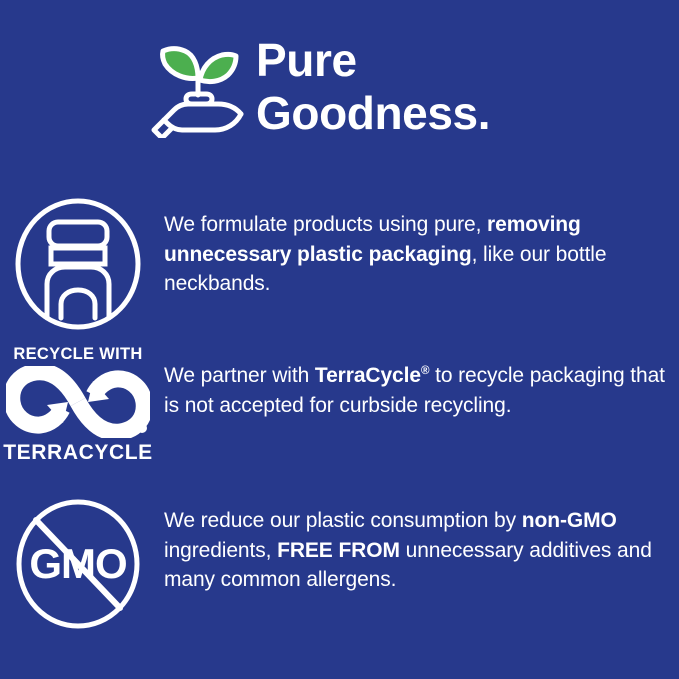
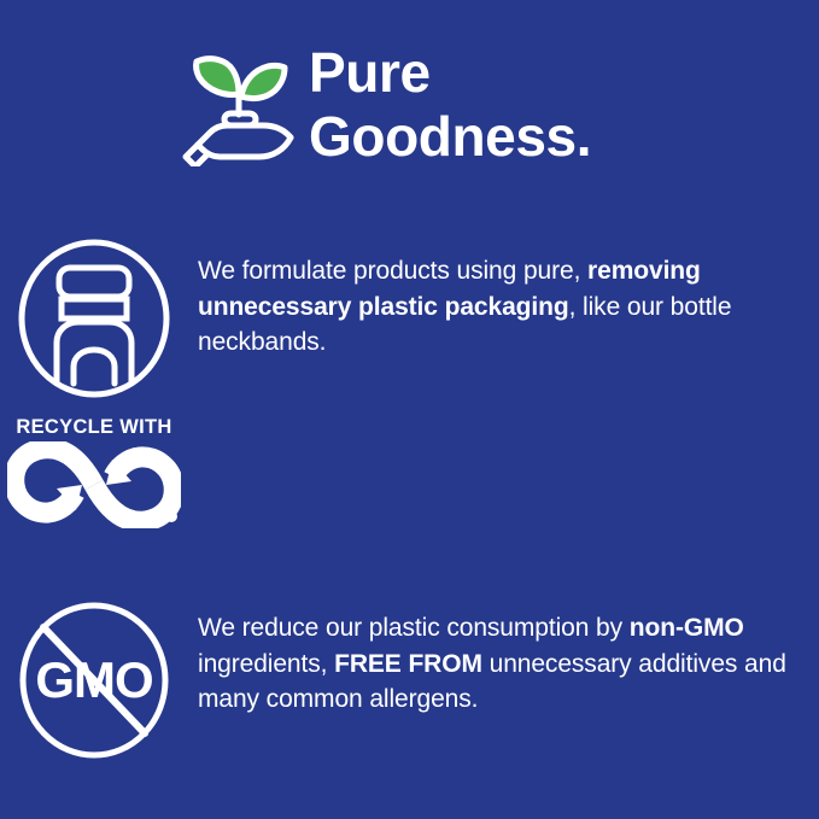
  Pure
  Goodness.
  We formulate products using pure, removing unnecessary plastic packaging, like our bottle neckbands.
  RECYCLE WITH
- TERRACYCLE
- We partner with TerraCycle® to recycle packaging that is not accepted for curbside recycling.
  GMO
  We reduce our plastic consumption by non-GMO ingredients, FREE FROM unnecessary additives and many common allergens.
